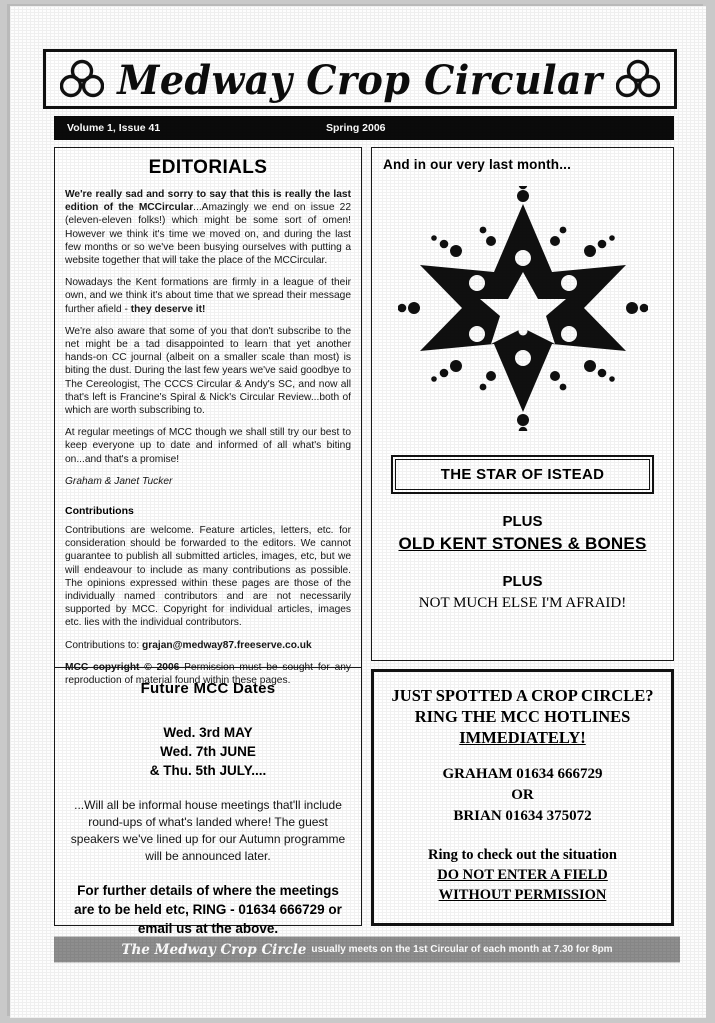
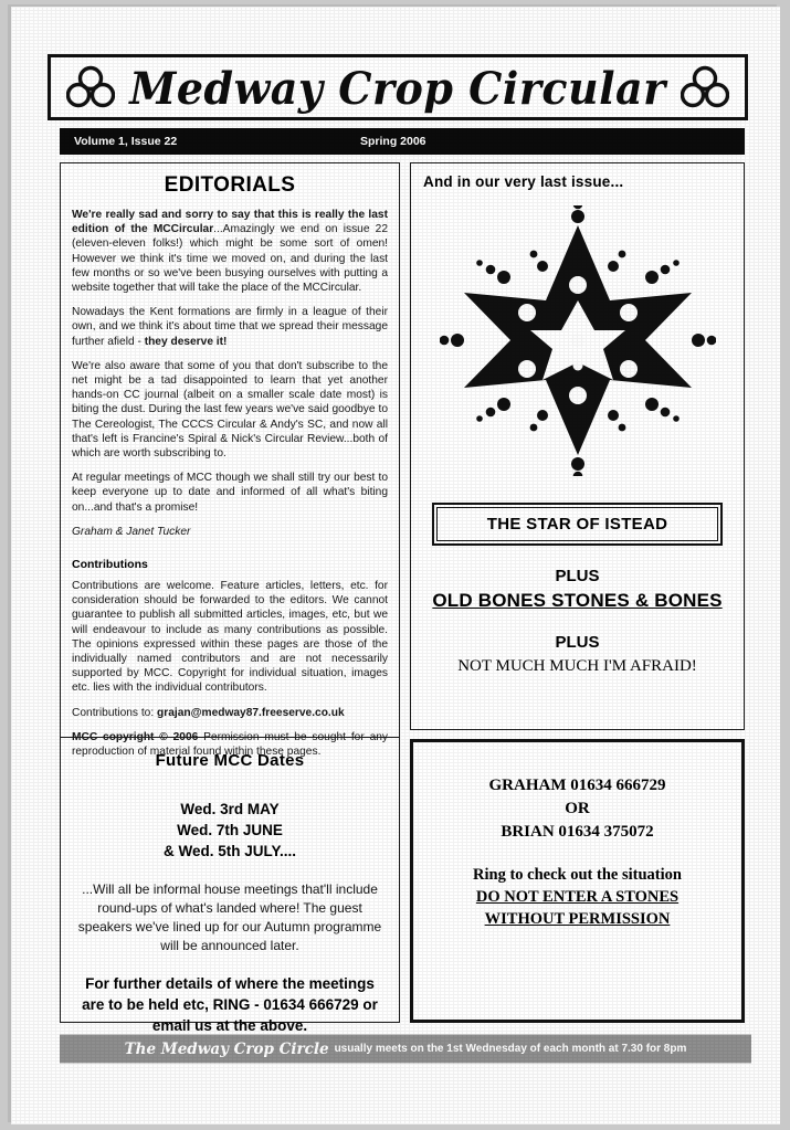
  Medway Crop Circular
- Volume 1, Issue 41
+ Volume 1, Issue 22
  Spring 2006
  EDITORIALS
  We're really sad and sorry to say that this is really the last edition of the MCCircular...Amazingly we end on issue 22 (eleven-eleven folks!) which might be some sort of omen! However we think it's time we moved on, and during the last few months or so we've been busying ourselves with putting a website together that will take the place of the MCCircular.
  Nowadays the Kent formations are firmly in a league of their own, and we think it's about time that we spread their message further afield - they deserve it!
- We're also aware that some of you that don't subscribe to the net might be a tad disappointed to learn that yet another hands-on CC journal (albeit on a smaller scale than most) is biting the dust. During the last few years we've said goodbye to The Cereologist, The CCCS Circular & Andy's SC, and now all that's left is Francine's Spiral & Nick's Circular Review...both of which are worth subscribing to.
+ We're also aware that some of you that don't subscribe to the net might be a tad disappointed to learn that yet another hands-on CC journal (albeit on a smaller scale date most) is biting the dust. During the last few years we've said goodbye to The Cereologist, The CCCS Circular & Andy's SC, and now all that's left is Francine's Spiral & Nick's Circular Review...both of which are worth subscribing to.
  At regular meetings of MCC though we shall still try our best to keep everyone up to date and informed of all what's biting on...and that's a promise!
  Graham & Janet Tucker
  Contributions
- Contributions are welcome. Feature articles, letters, etc. for consideration should be forwarded to the editors. We cannot guarantee to publish all submitted articles, images, etc, but we will endeavour to include as many contributions as possible. The opinions expressed within these pages are those of the individually named contributors and are not necessarily supported by MCC. Copyright for individual articles, images etc. lies with the individual contributors.
+ Contributions are welcome. Feature articles, letters, etc. for consideration should be forwarded to the editors. We cannot guarantee to publish all submitted articles, images, etc, but we will endeavour to include as many contributions as possible. The opinions expressed within these pages are those of the individually named contributors and are not necessarily supported by MCC. Copyright for individual situation, images etc. lies with the individual contributors.
  Contributions to: grajan@medway87.freeserve.co.uk
  Future MCC Dates
  Wed. 3rd MAY
  Wed. 7th JUNE
- & Thu. 5th JULY....
+ & Wed. 5th JULY....
  ...Will all be informal house meetings that'll include round-ups of what's landed where! The guest speakers we've lined up for our Autumn programme will be announced later.
  For further details of where the meetings are to be held etc, RING - 01634 666729 or email us at the above.
- And in our very last month...
+ And in our very last issue...
  THE STAR OF ISTEAD
  PLUS
- OLD KENT STONES & BONES
+ OLD BONES STONES & BONES
  PLUS
- NOT MUCH ELSE I'M AFRAID!
+ NOT MUCH MUCH I'M AFRAID!
- JUST SPOTTED A CROP CIRCLE?
- RING THE MCC HOTLINES
- IMMEDIATELY!
  GRAHAM 01634 666729
  OR
  BRIAN 01634 375072
  Ring to check out the situation
- DO NOT ENTER A FIELD
+ DO NOT ENTER A STONES
  WITHOUT PERMISSION
  The Medway Crop Circle
- usually meets on the 1st Circular of each month at 7.30 for 8pm
+ usually meets on the 1st Wednesday of each month at 7.30 for 8pm
